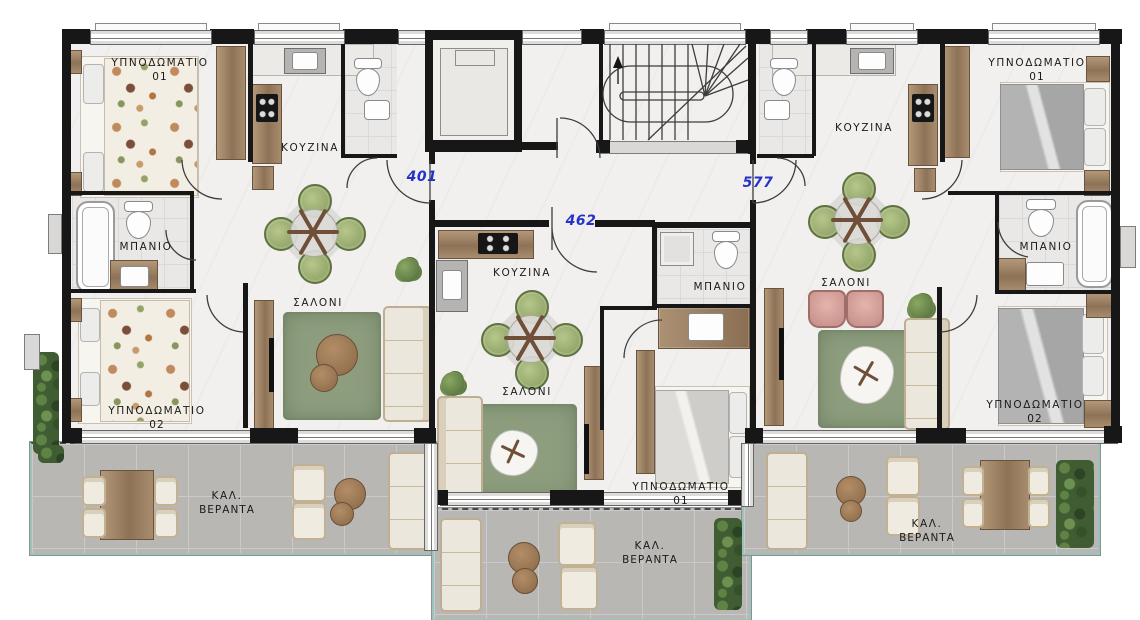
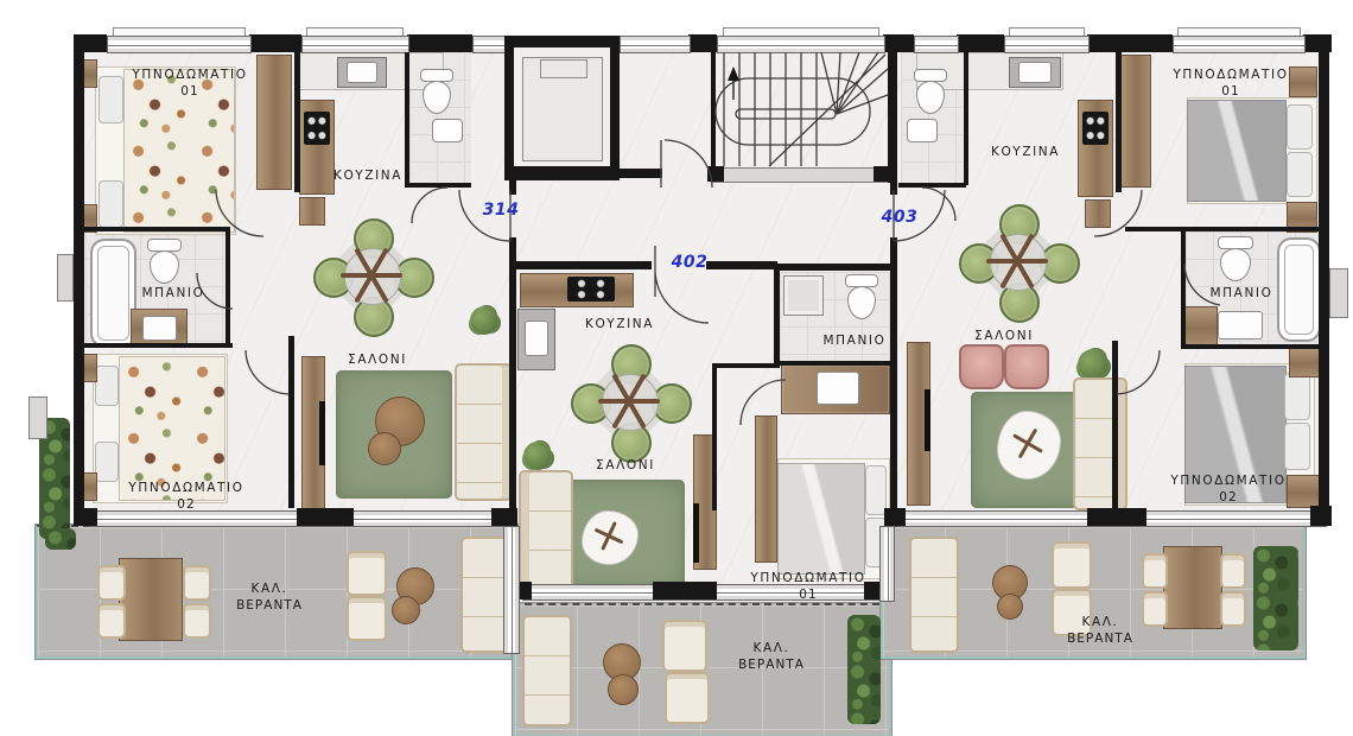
  ΥΠΝΟΔΩΜΑΤΙΟ
  01
  ΚΟΥΖΙΝΑ
  ΜΠΑΝΙΟ
  ΥΠΝΟΔΩΜΑΤΙΟ
  02
  ΣΑΛΟΝΙ
  ΚΑΛ.
  ΒΕΡΑΝΤΑ
- 401
+ 314
  ΚΟΥΖΙΝΑ
  ΣΑΛΟΝΙ
  ΜΠΑΝΙΟ
  ΥΠΝΟΔΩΜΑΤΙΟ
  01
  ΚΑΛ.
  ΒΕΡΑΝΤΑ
- 462
+ 402
  ΥΠΝΟΔΩΜΑΤΙΟ
  01
  ΚΟΥΖΙΝΑ
  ΜΠΑΝΙΟ
  ΥΠΝΟΔΩΜΑΤΙΟ
  02
  ΣΑΛΟΝΙ
  ΚΑΛ.
  ΒΕΡΑΝΤΑ
- 577
+ 403
